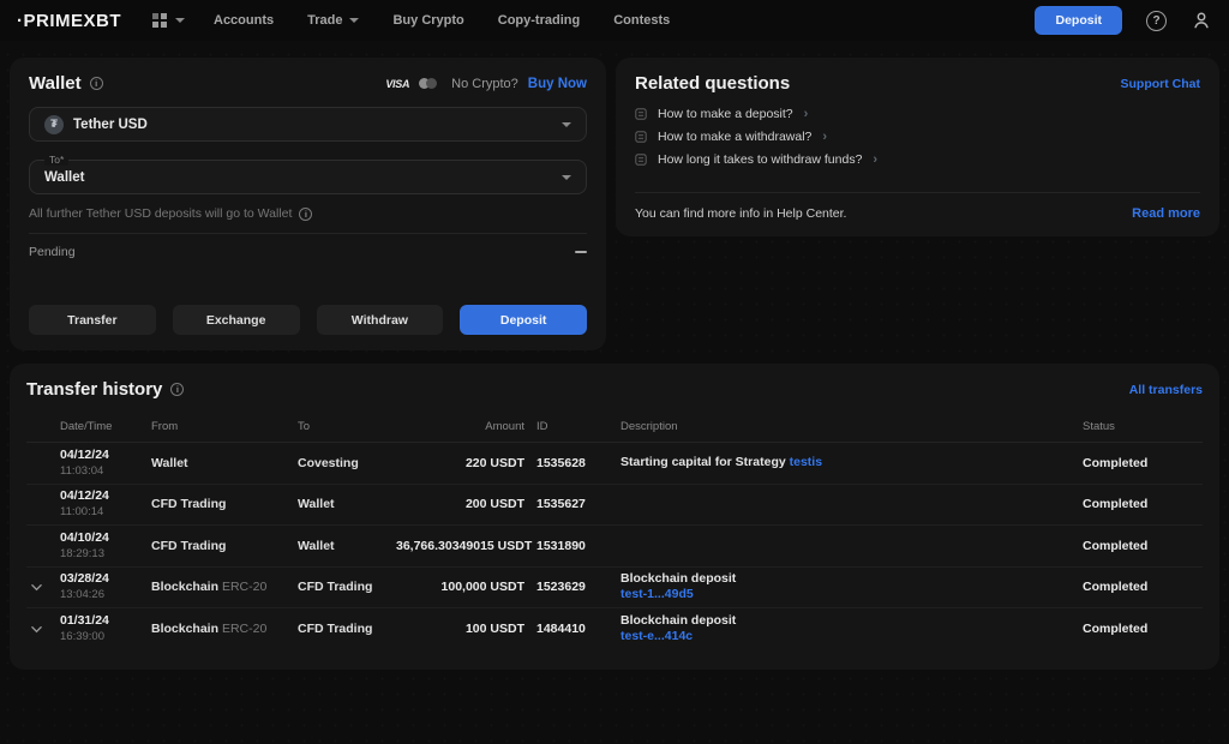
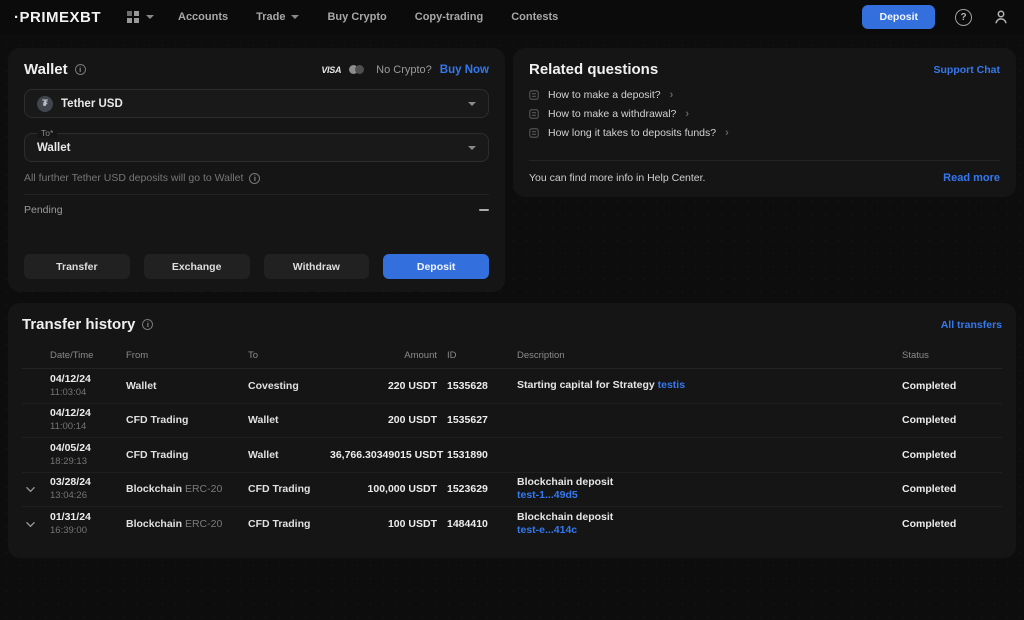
  ·PRIMEXBT
  Accounts
  Trade
  Buy Crypto
  Copy-trading
  Contests
  Deposit
  ?
  Wallet
  i
  VISA
  No Crypto?
  Buy Now
  ₮
  Tether USD
  To*
  Wallet
  All further Tether USD deposits will go to Wallet
  i
  Pending
  Transfer
  Exchange
  Withdraw
  Deposit
  Related questions
  Support Chat
  How to make a deposit?
  ›
  How to make a withdrawal?
  ›
- How long it takes to withdraw funds?
+ How long it takes to deposits funds?
  ›
  You can find more info in Help Center.
  Read more
  Transfer history
  i
  All transfers
  Date/Time
  From
  To
  Amount
  ID
  Description
  Status
  04/12/24
  11:03:04
  Wallet
  Covesting
  220 USDT
  1535628
  Starting capital for Strategy testis
  Completed
  04/12/24
  11:00:14
  CFD Trading
  Wallet
  200 USDT
  1535627
  Completed
- 04/10/24
+ 04/05/24
  18:29:13
  CFD Trading
  Wallet
  36,766.30349015 USD
  1531890
  Completed
  03/28/24
  13:04:26
  Blockchain ERC-20
  CFD Trading
  100,000 USDT
  1523629
  Blockchain deposit
  test-1...49d5
  Completed
  01/31/24
  16:39:00
  Blockchain ERC-20
  CFD Trading
  100 USDT
  1484410
  Blockchain deposit
  test-e...414c
  Completed
